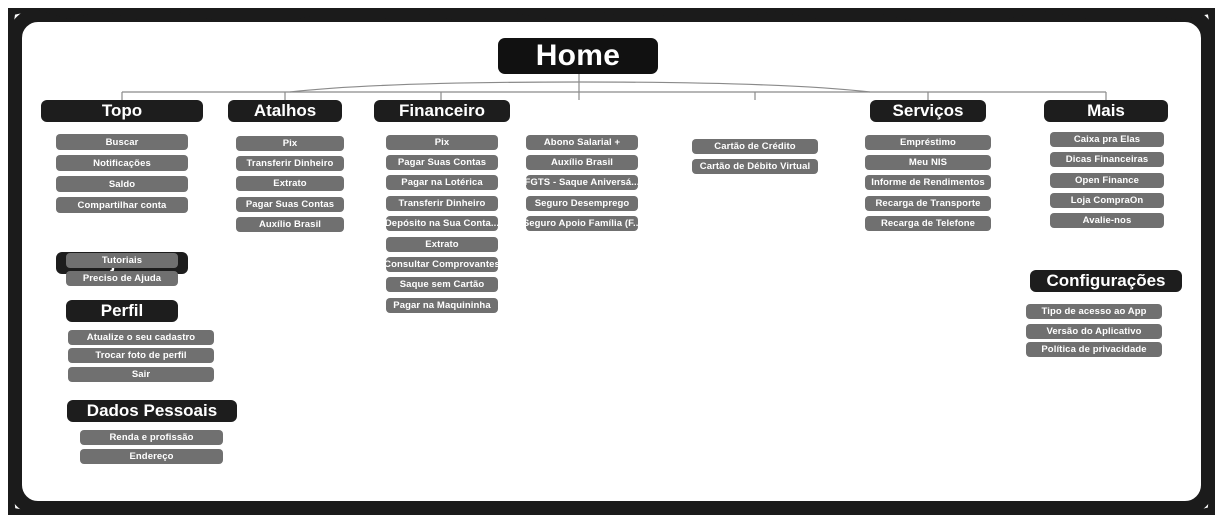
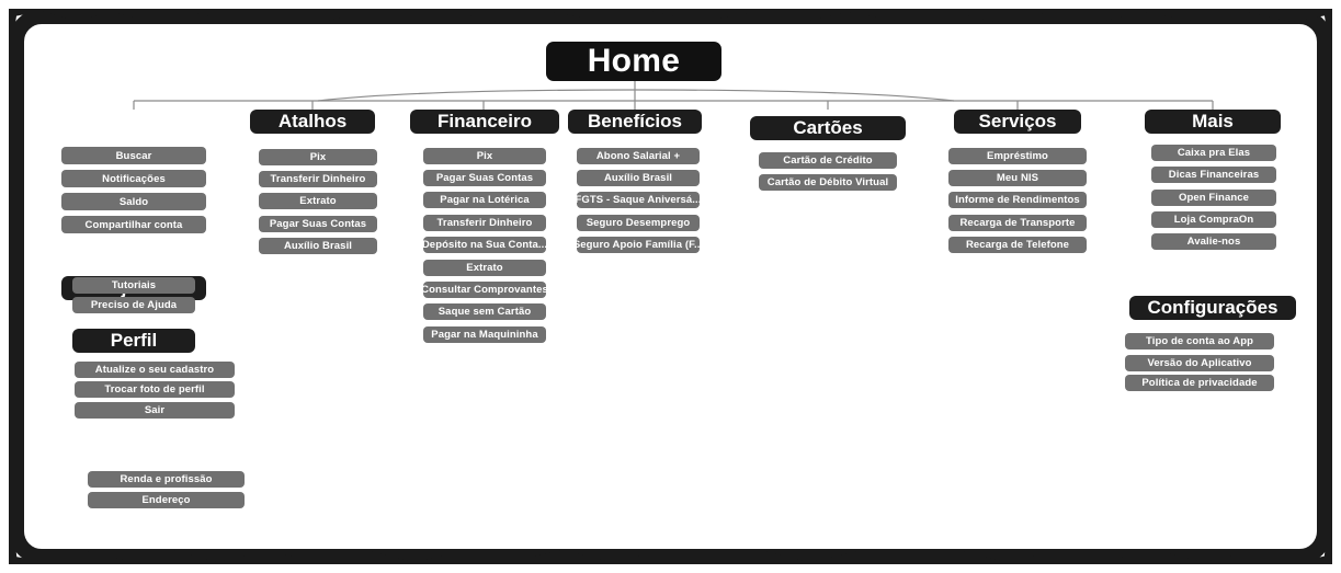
  Home
- Topo
  Buscar
  Notificações
  Saldo
  Compartilhar conta
  Tutoriais
  Preciso de Ajuda
  Perfil
  Atualize o seu cadastro
  Trocar foto de perfil
  Sair
- Dados Pessoais
  Renda e profissão
  Endereço
  Atalhos
  Pix
  Transferir Dinheiro
  Extrato
  Pagar Suas Contas
  Auxílio Brasil
  Financeiro
  Pix
  Pagar Suas Contas
  Pagar na Lotérica
  Transferir Dinheiro
  Depósito na Sua Conta...
  Extrato
  Consultar Comprovantes
  Saque sem Cartão
  Pagar na Maquininha
+ Benefícios
  Abono Salarial +
  Auxílio Brasil
  FGTS - Saque Aniversá..
  Seguro Desemprego
  Seguro Apoio Família (F..
+ Cartões
  Cartão de Crédito
  Cartão de Débito Virtual
  Serviços
  Empréstimo
  Meu NIS
  Informe de Rendimentos
  Recarga de Transporte
  Recarga de Telefone
  Mais
  Caixa pra Elas
  Dicas Financeiras
  Open Finance
  Loja CompraOn
  Avalie-nos
  Configurações
- Tipo de acesso ao App
+ Tipo de conta ao App
  Versão do Aplicativo
  Política de privacidade
